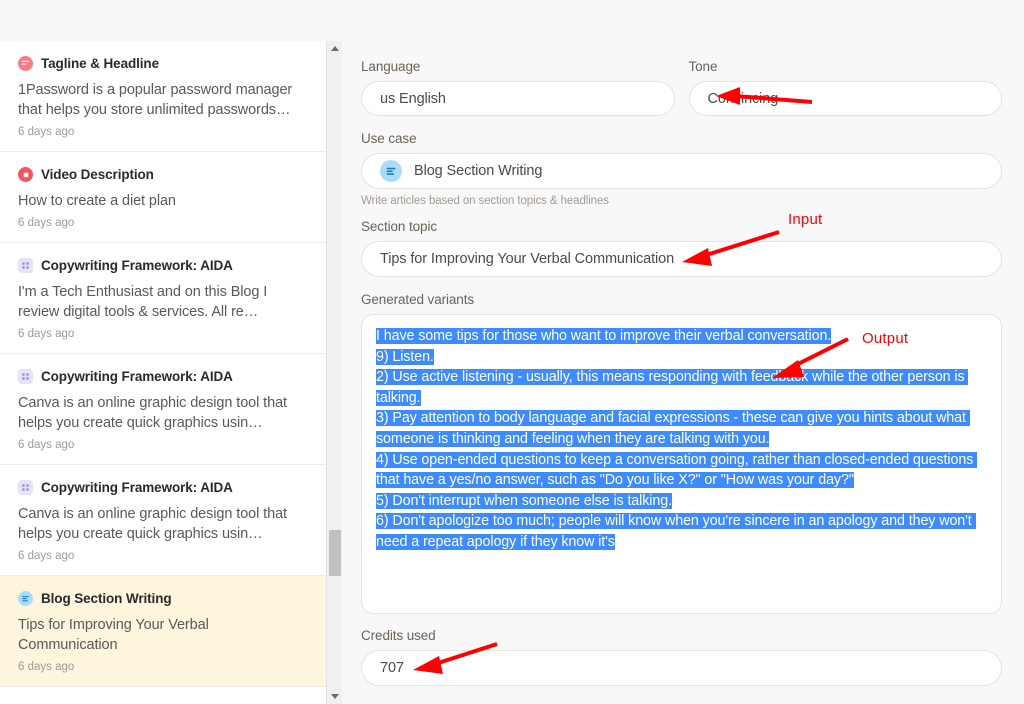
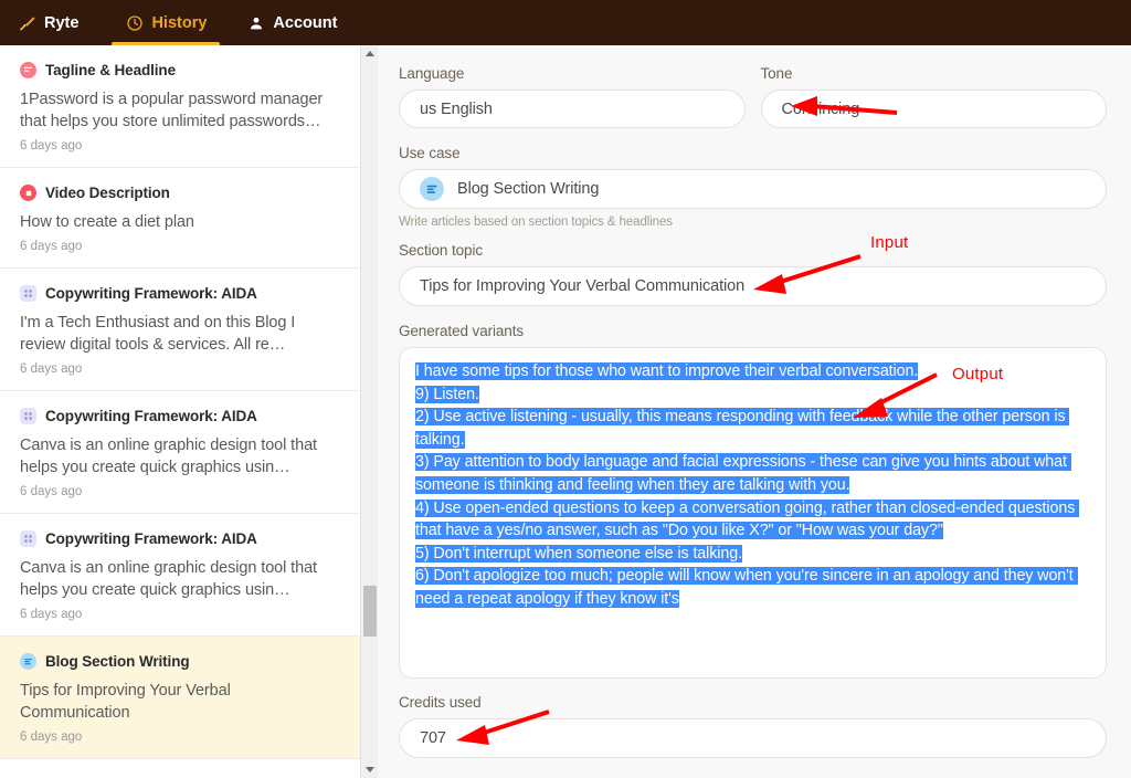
+ Ryte
+ History
+ Account
  Tagline & Headline
  1Password is a popular password manager that helps you store unlimited passwords…
  6 days ago
  Video Description
  How to create a diet plan
  6 days ago
  Copywriting Framework: AIDA
  I'm a Tech Enthusiast and on this Blog I review digital tools & services. All re…
  6 days ago
  Copywriting Framework: AIDA
  Canva is an online graphic design tool that helps you create quick graphics usin…
  6 days ago
  Copywriting Framework: AIDA
  Canva is an online graphic design tool that helps you create quick graphics usin…
  6 days ago
  Blog Section Writing
  Tips for Improving Your Verbal Communication
  6 days ago
  Language
  us English
  Tone
  Use case
  Blog Section Writing
  Write articles based on section topics & headlines
  Section topic
  Tips for Improving Your Verbal Communication
  Generated variants
  I have some tips for those who want to improve their verbal conversation.
  9) Listen.
  2) Use active listening - usually, this means responding with feek while the other person is talking.
  3) Pay attention to body language and facial expressions - these can give you hints about what someone is thinking and feeling when they are talking with you.
  4) Use open-ended questions to keep a conversation going, rather than closed-ended questions that have a yes/no answer, such as "Do you like X?" or "How was your day?"
  5) Don't interrupt when someone else is talking.
  6) Don't apologize too much; people will know when you're sincere in an apology and they won't need a repeat apology if they know it's
  Credits used
  707
  Input
  Output
